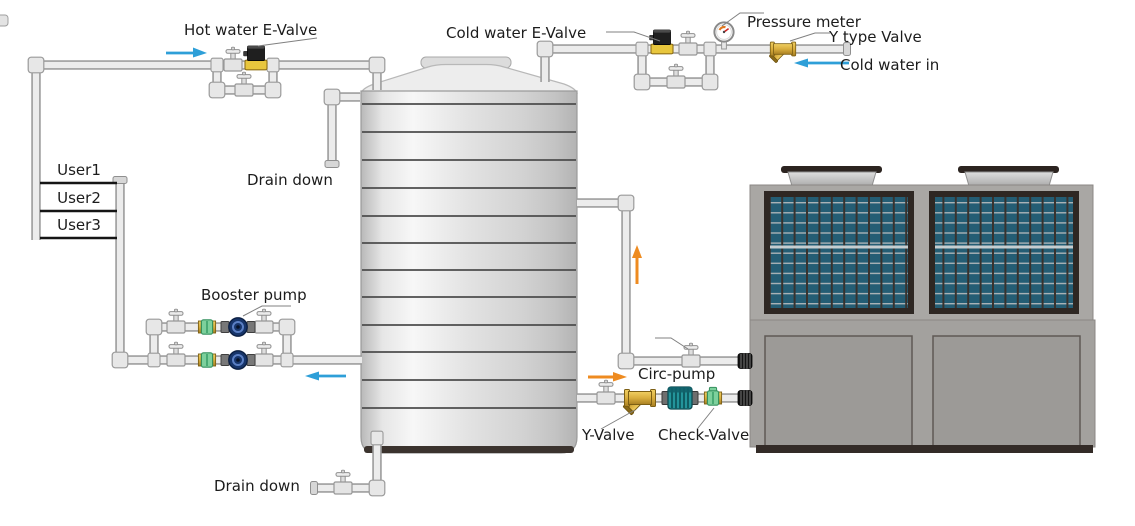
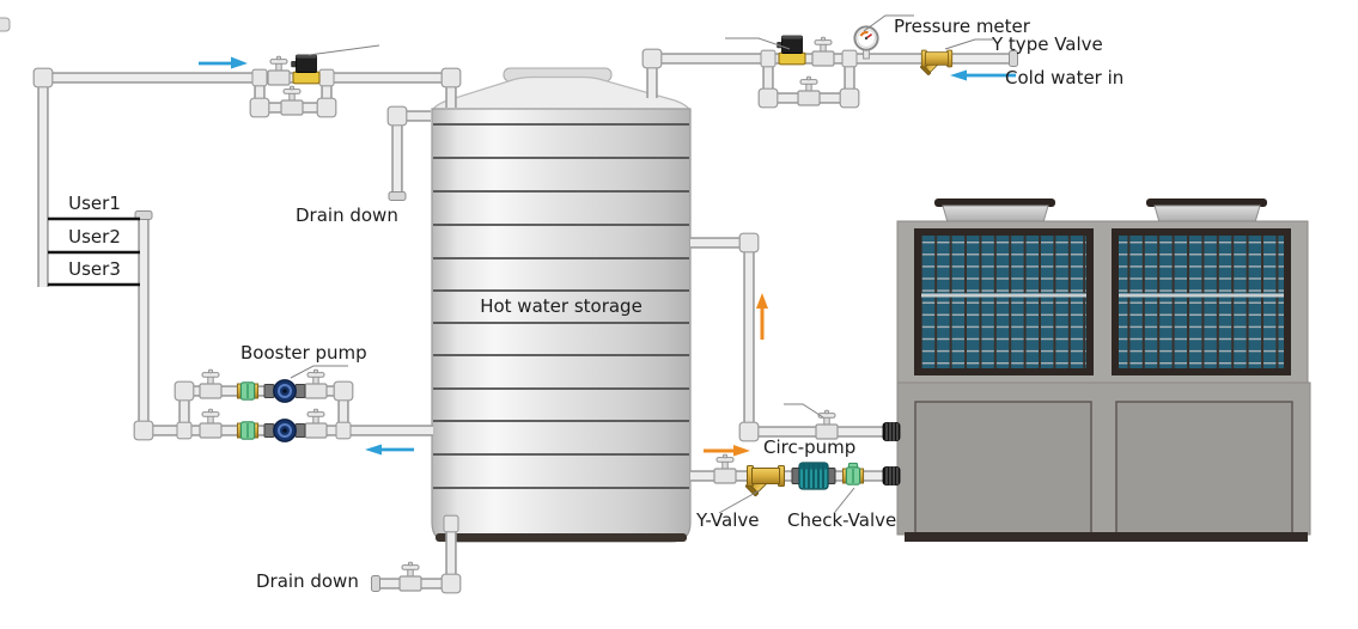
- Hot water E-Valve
- Cold water E-Valve
  Pressure meter
  Y type Valve
  Cold water in
  Drain down
  User1
  User2
  User3
  Booster pump
+ Hot water storage
  Drain down
  Circ-pump
  Y-Valve
  Check-Valve
